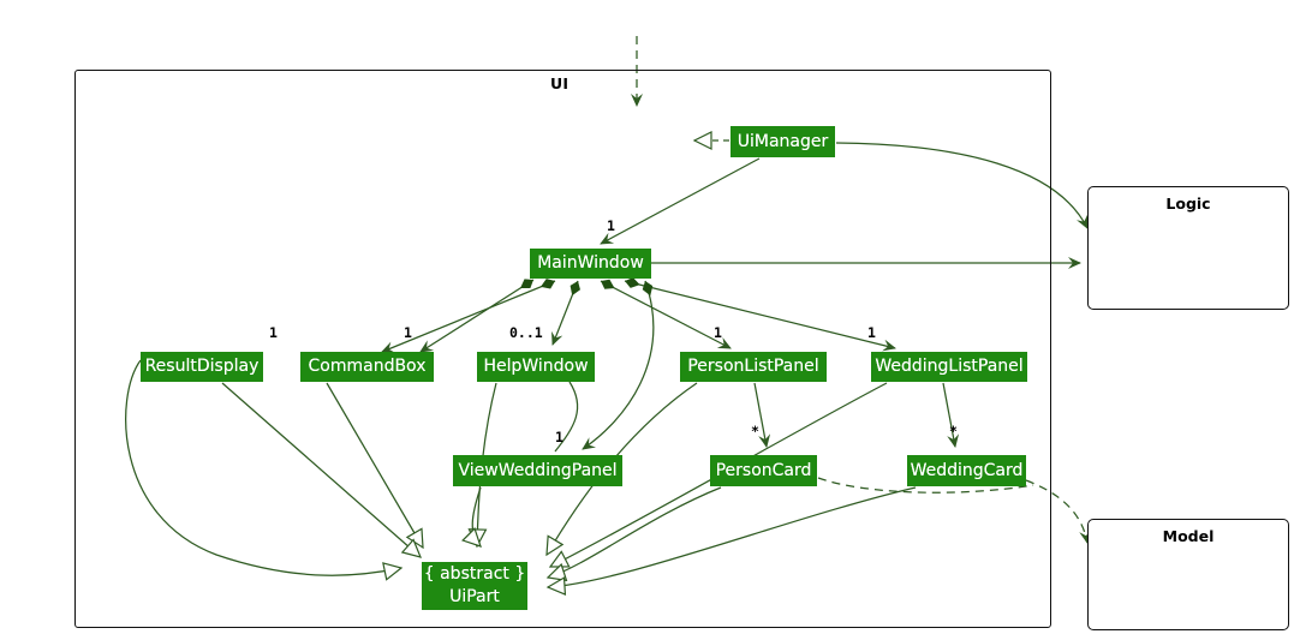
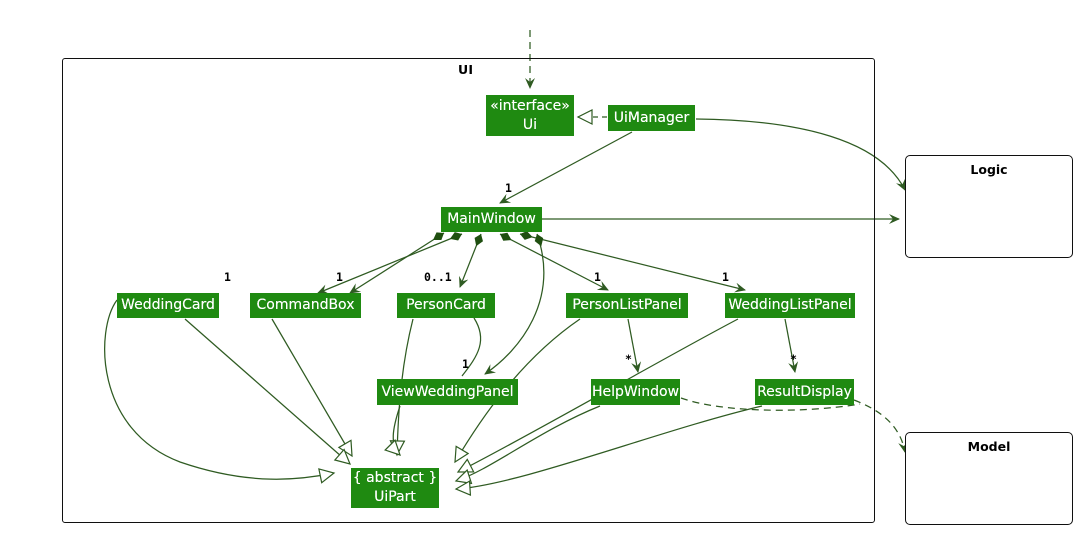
  UI
  Logic
  Model
+ «interface»
+ Ui
  UiManager
  MainWindow
- ResultDisplay
+ WeddingCard
  CommandBox
- HelpWindow
+ PersonCard
  PersonListPanel
  WeddingListPanel
  ViewWeddingPanel
- PersonCard
+ HelpWindow
- WeddingCard
+ ResultDisplay
  { abstract }
  UiPart
  1
  1
  1
  0..1
  1
  1
  1
  *
  *
